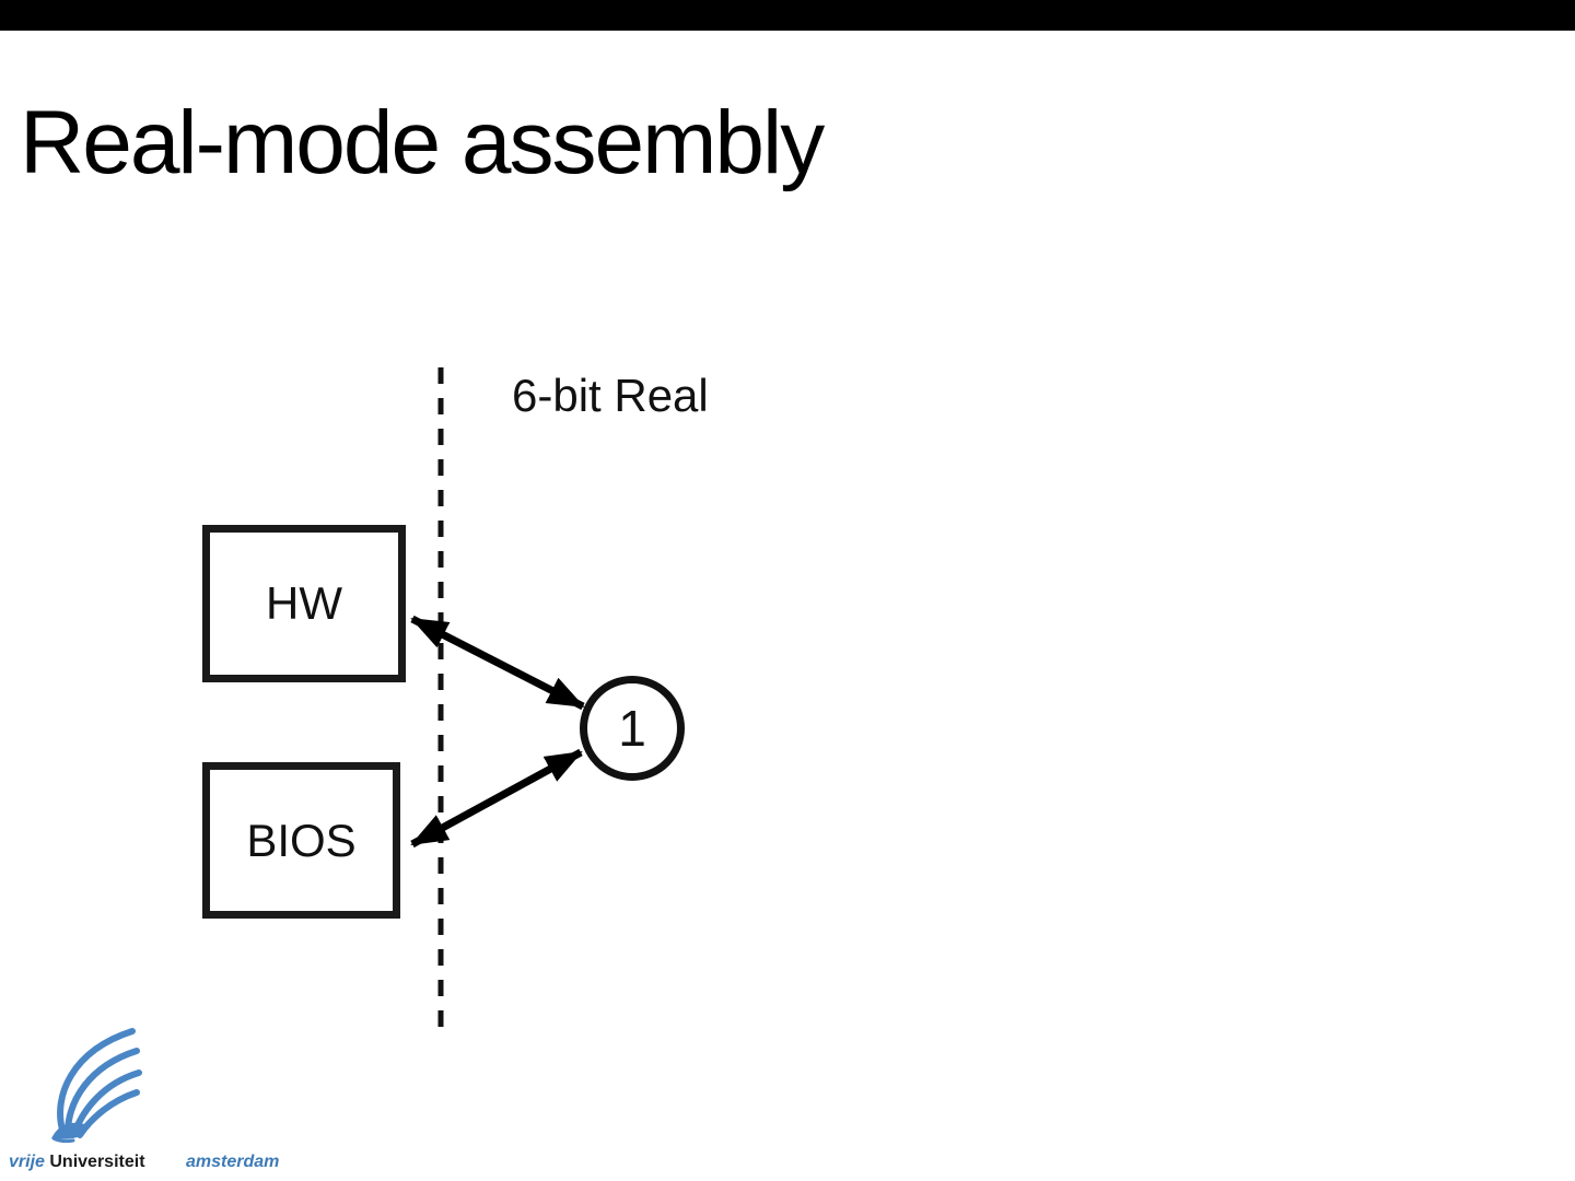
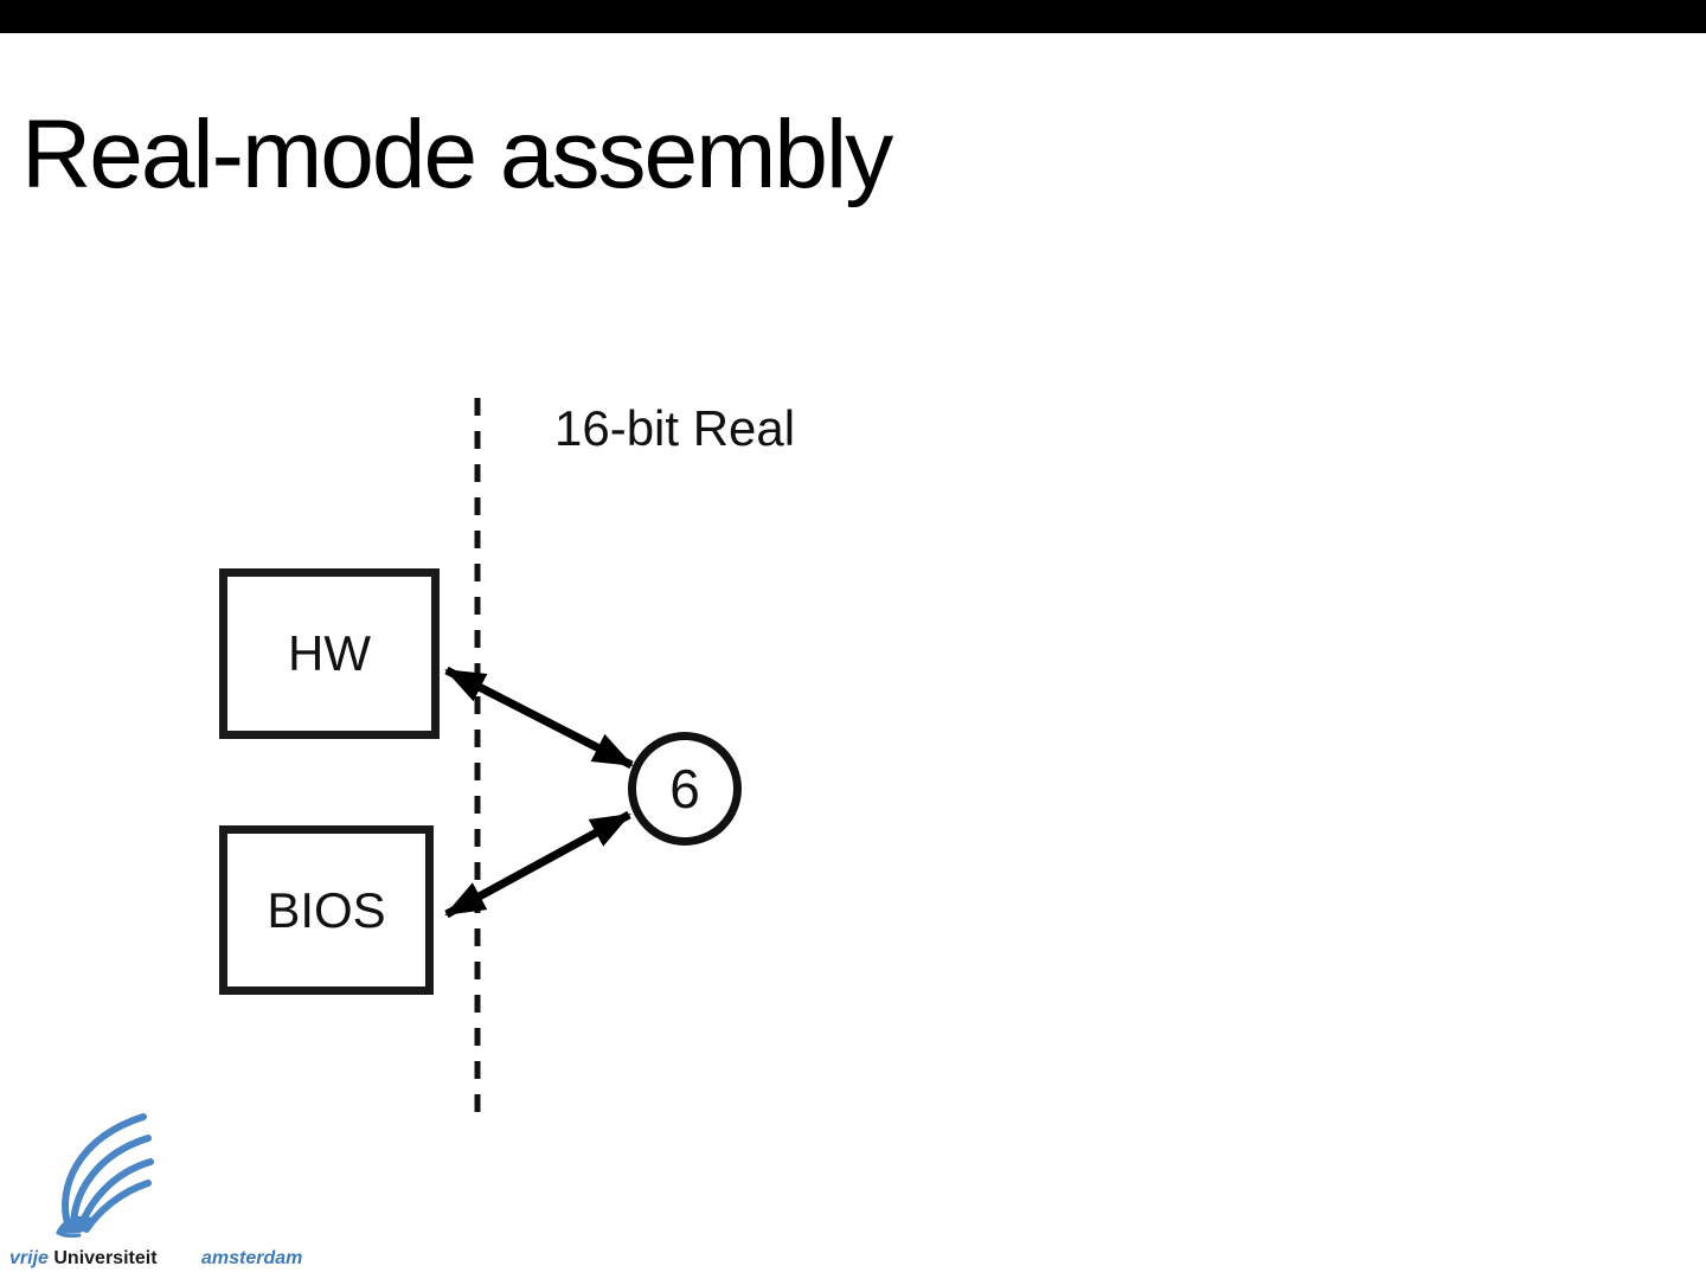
  Real-mode assembly
- 6-bit Real
+ 16-bit Real
  HW
  BIOS
- 1
+ 6
  vrije Universiteit
  amsterdam
